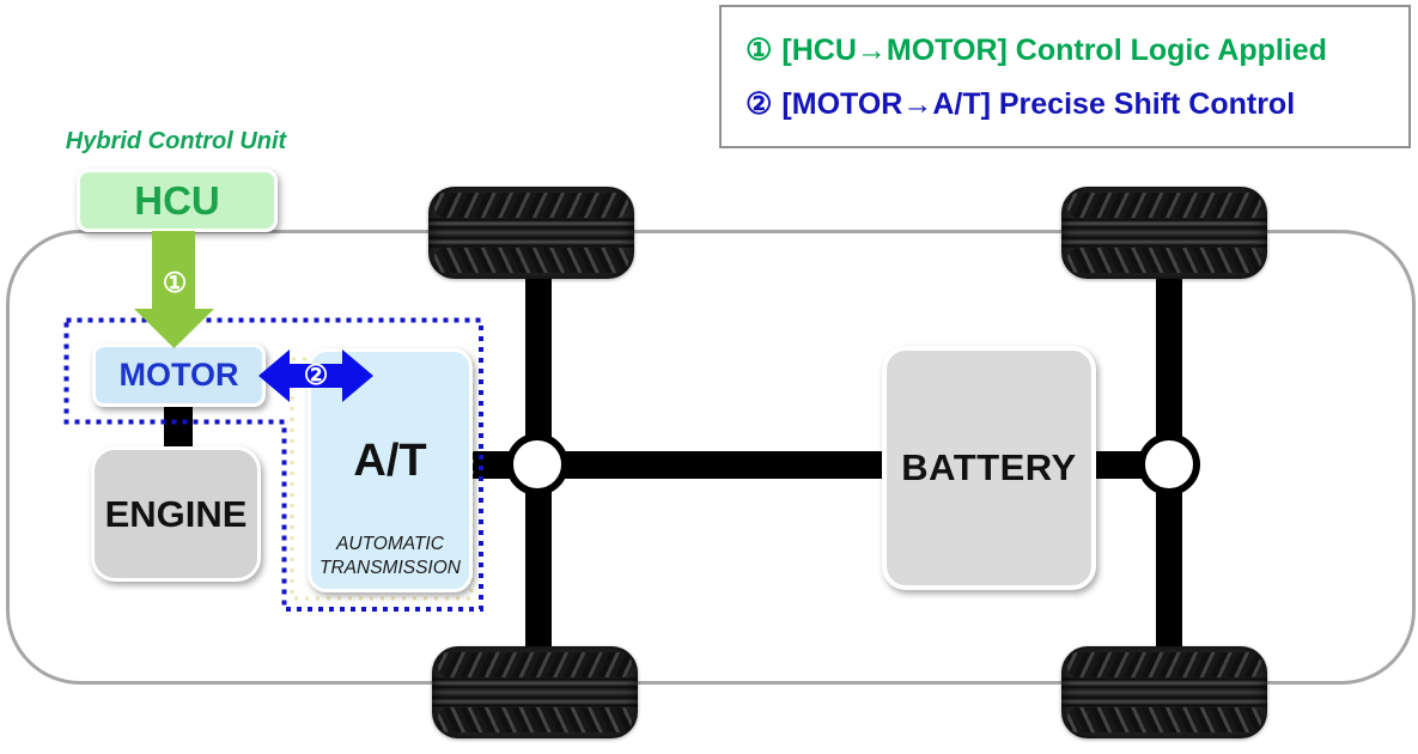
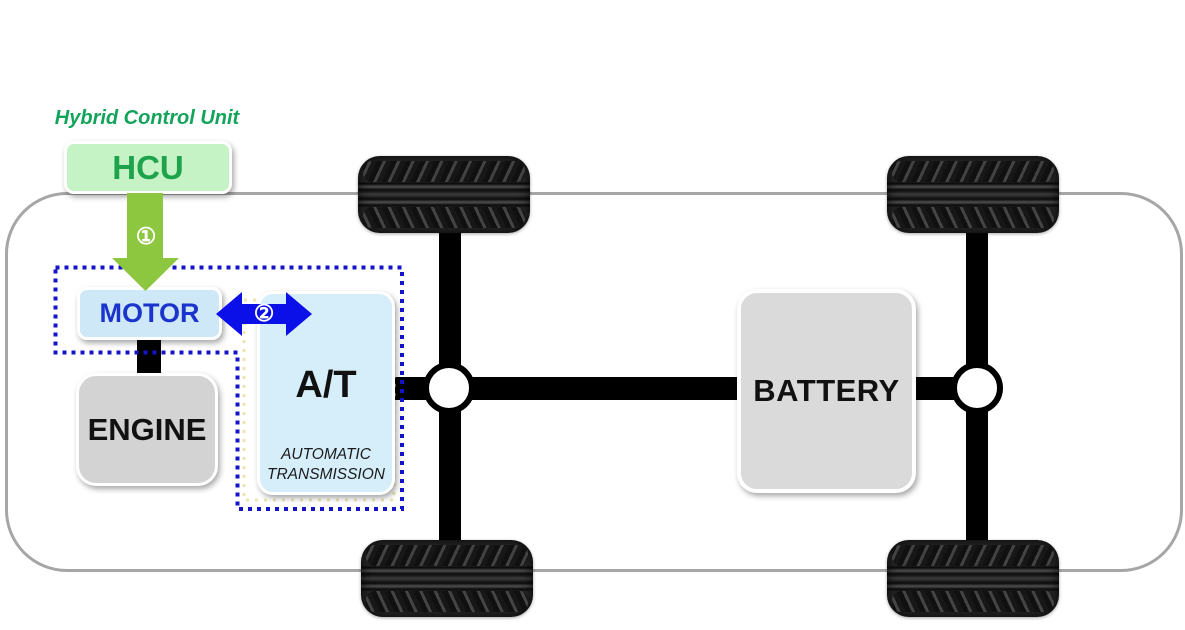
  Hybrid Control Unit
  HCU
  MOTOR
  ENGINE
  A/T
  AUTOMATIC TRANSMISSION
  BATTERY
  ①
  ②
- ① [HCU→MOTOR] Control Logic Applied
- ② [MOTOR→A/T] Precise Shift Control
